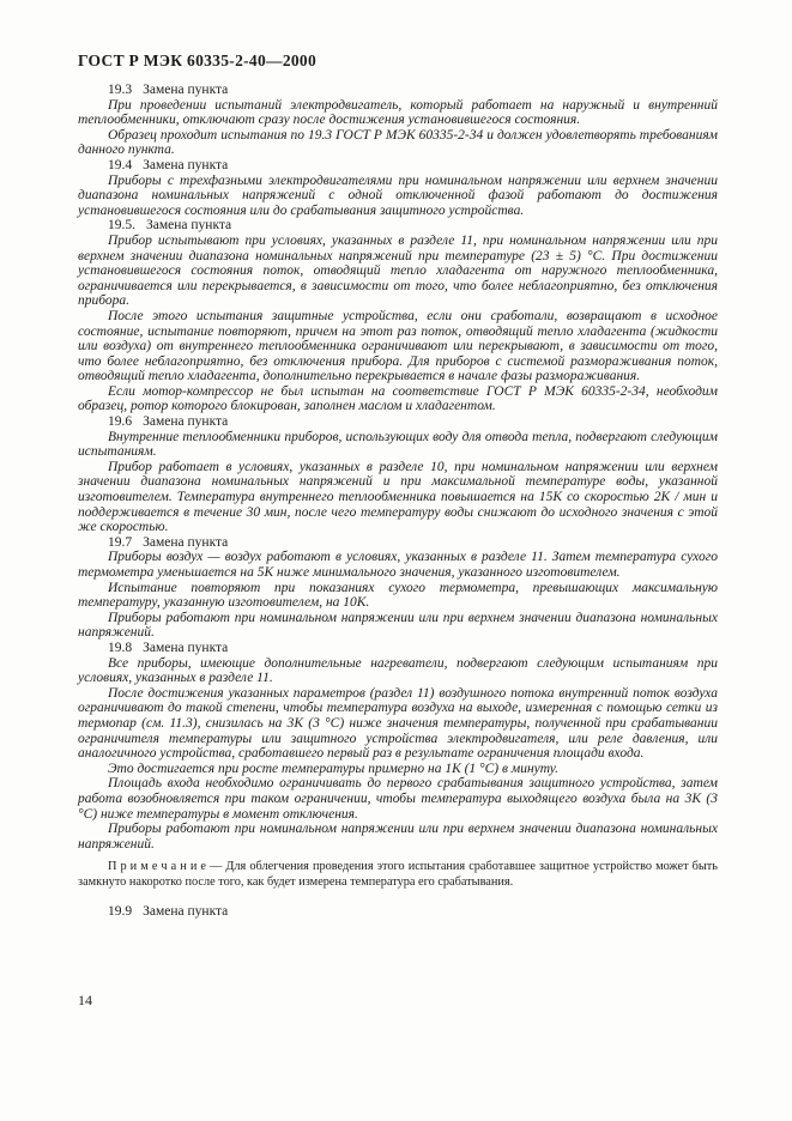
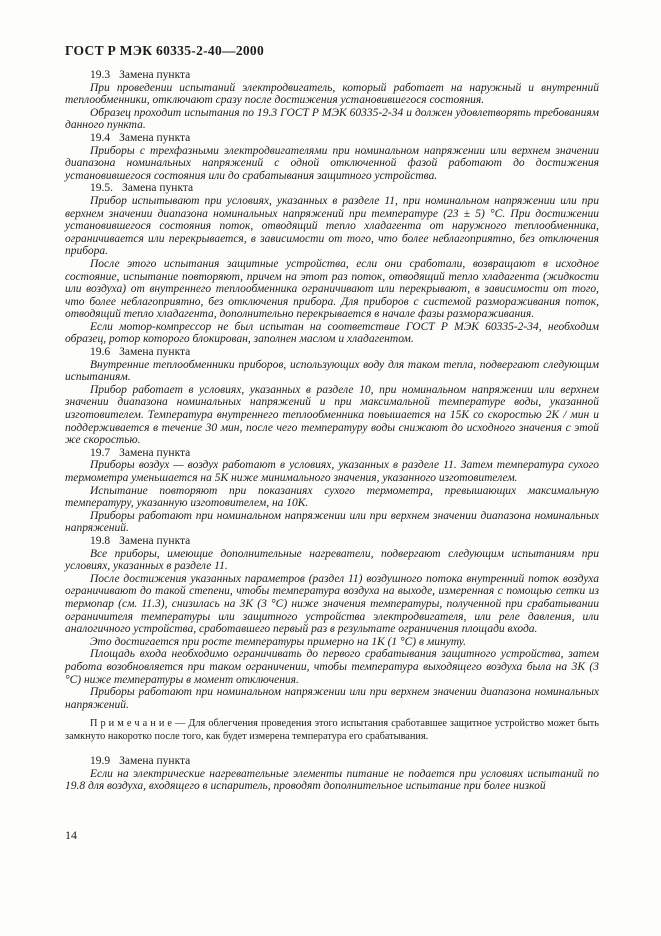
  ГОСТ Р МЭК 60335-2-40—2000
  19.3 Замена пункта
  При проведении испытаний электродвигатель, который работает на наружный и внутренний теплообменники, отключают сразу после достижения установившегося состояния.
  Образец проходит испытания по 19.3 ГОСТ Р МЭК 60335-2-34 и должен удовлетворять требованиям данного пункта.
  19.4 Замена пункта
  Приборы с трехфазными электродвигателями при номинальном напряжении или верхнем значении диапазона номинальных напряжений с одной отключенной фазой работают до достижения установившегося состояния или до срабатывания защитного устройства.
  19.5. Замена пункта
  Прибор испытывают при условиях, указанных в разделе 11, при номинальном напряжении или при верхнем значении диапазона номинальных напряжений при температуре (23 ± 5) °С. При достижении установившегося состояния поток, отводящий тепло хладагента от наружного теплообменника, ограничивается или перекрывается, в зависимости от того, что более неблагоприятно, без отключения прибора.
  После этого испытания защитные устройства, если они сработали, возвращают в исходное состояние, испытание повторяют, причем на этот раз поток, отводящий тепло хладагента (жидкости или воздуха) от внутреннего теплообменника ограничивают или перекрывают, в зависимости от того, что более неблагоприятно, без отключения прибора. Для приборов с системой размораживания поток, отводящий тепло хладагента, дополнительно перекрывается в начале фазы размораживания.
  Если мотор-компрессор не был испытан на соответствие ГОСТ Р МЭК 60335-2-34, необходим образец, ротор которого блокирован, заполнен маслом и хладагентом.
  19.6 Замена пункта
- Внутренние теплообменники приборов, использующих воду для отвода тепла, подвергают следующим испытаниям.
+ Внутренние теплообменники приборов, использующих воду для таком тепла, подвергают следующим испытаниям.
  Прибор работает в условиях, указанных в разделе 10, при номинальном напряжении или верхнем значении диапазона номинальных напряжений и при максимальной температуре воды, указанной изготовителем. Температура внутреннего теплообменника повышается на 15К со скоростью 2К / мин и поддерживается в течение 30 мин, после чего температуру воды снижают до исходного значения с этой же скоростью.
  19.7 Замена пункта
  Приборы воздух — воздух работают в условиях, указанных в разделе 11. Затем температура сухого термометра уменьшается на 5К ниже минимального значения, указанного изготовителем.
  Испытание повторяют при показаниях сухого термометра, превышающих максимальную температуру, указанную изготовителем, на 10К.
  Приборы работают при номинальном напряжении или при верхнем значении диапазона номинальных напряжений.
  19.8 Замена пункта
  Все приборы, имеющие дополнительные нагреватели, подвергают следующим испытаниям при условиях, указанных в разделе 11.
  После достижения указанных параметров (раздел 11) воздушного потока внутренний поток воздуха ограничивают до такой степени, чтобы температура воздуха на выходе, измеренная с помощью сетки из термопар (см. 11.3), снизилась на 3К (3 °С) ниже значения температуры, полученной при срабатывании ограничителя температуры или защитного устройства электродвигателя, или реле давления, или аналогичного устройства, сработавшего первый раз в результате ограничения площади входа.
  Это достигается при росте температуры примерно на 1К (1 °С) в минуту.
  Площадь входа необходимо ограничивать до первого срабатывания защитного устройства, затем работа возобновляется при таком ограничении, чтобы температура выходящего воздуха была на 3К (3 °С) ниже температуры в момент отключения.
  Приборы работают при номинальном напряжении или при верхнем значении диапазона номинальных напряжений.
  П р и м е ч а н и е — Для облегчения проведения этого испытания сработавшее защитное устройство может быть замкнуто накоротко после того, как будет измерена температура его срабатывания.
  19.9 Замена пункта
+ Если на электрические нагревательные элементы питание не подается при условиях испытаний по 19.8 для воздуха, входящего в испаритель, проводят дополнительное испытание при более низкой
  14
